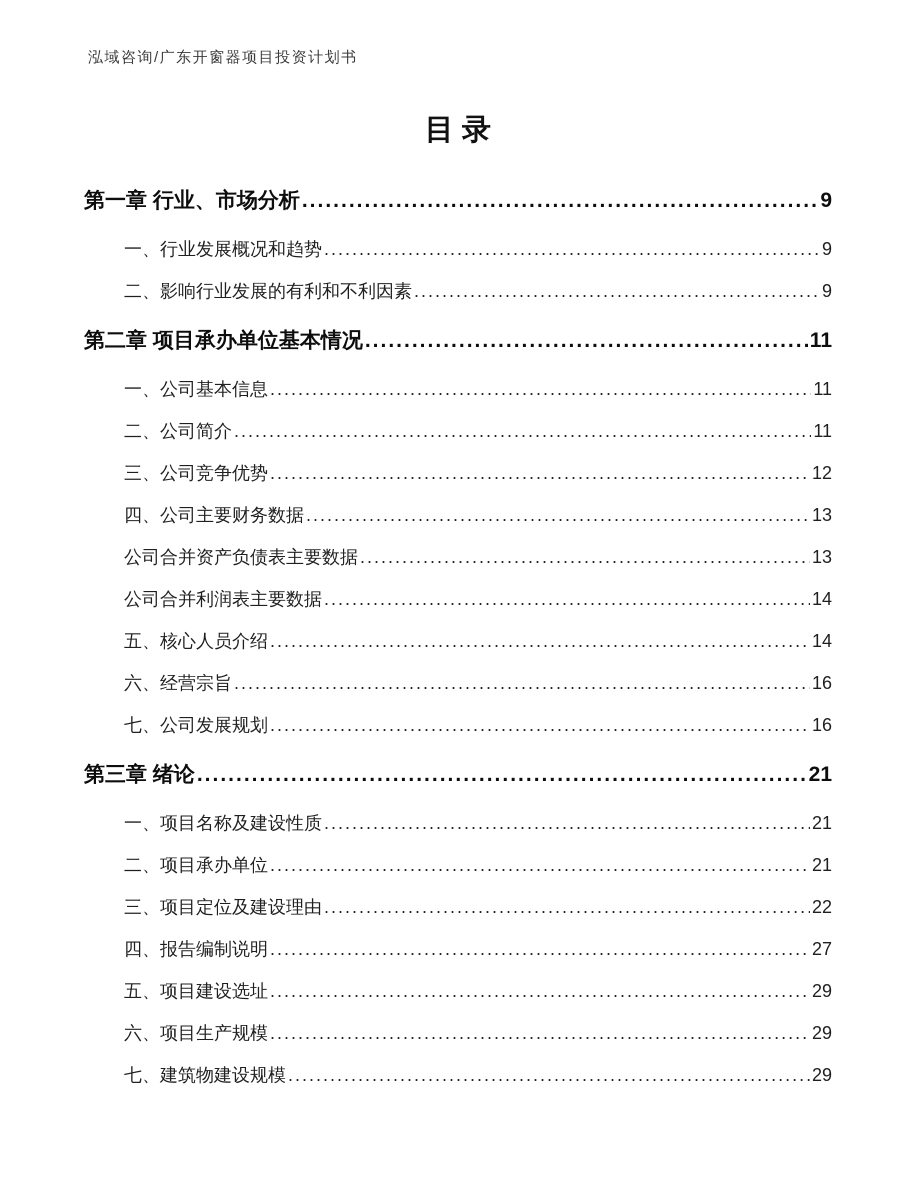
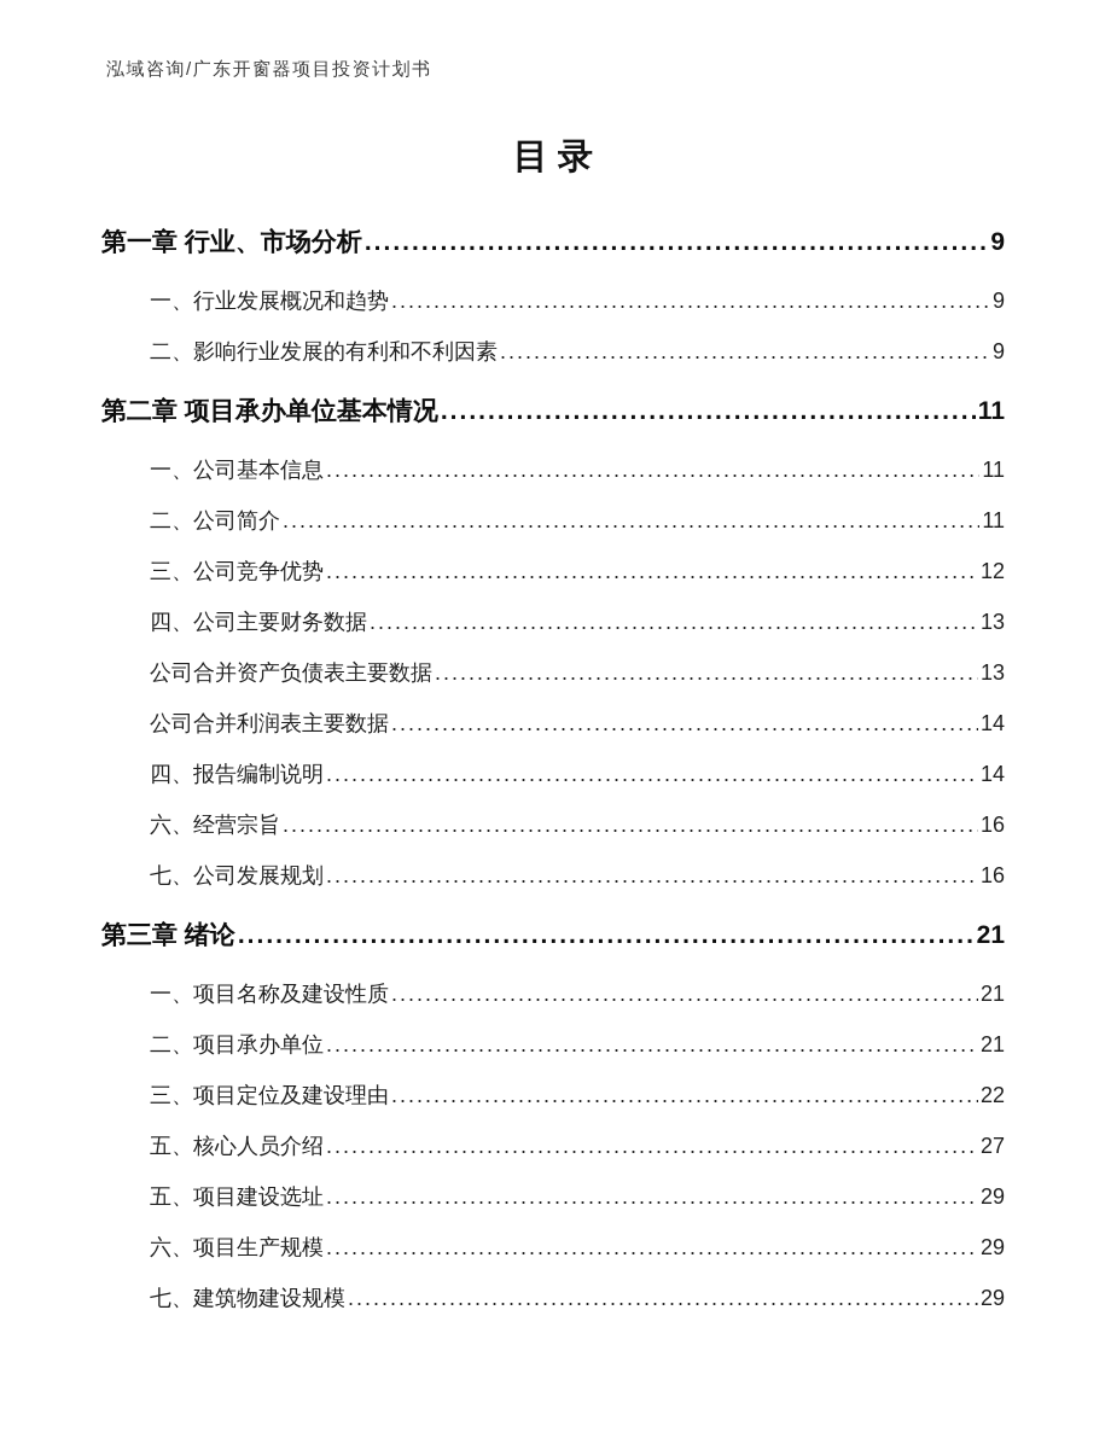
  泓域咨询/广东开窗器项目投资计划书
  目录
  第一章 行业、市场分析
  9
  一、行业发展概况和趋势
  9
  二、影响行业发展的有利和不利因素
  9
  第二章 项目承办单位基本情况
  11
  一、公司基本信息
  11
  二、公司简介
  11
  三、公司竞争优势
  12
  四、公司主要财务数据
  13
  公司合并资产负债表主要数据
  13
  公司合并利润表主要数据
  14
- 五、核心人员介绍
+ 四、报告编制说明
  14
  六、经营宗旨
  16
  七、公司发展规划
  16
  第三章 绪论
  21
  一、项目名称及建设性质
  21
  二、项目承办单位
  21
  三、项目定位及建设理由
  22
- 四、报告编制说明
+ 五、核心人员介绍
  27
  五、项目建设选址
  29
  六、项目生产规模
  29
  七、建筑物建设规模
  29
